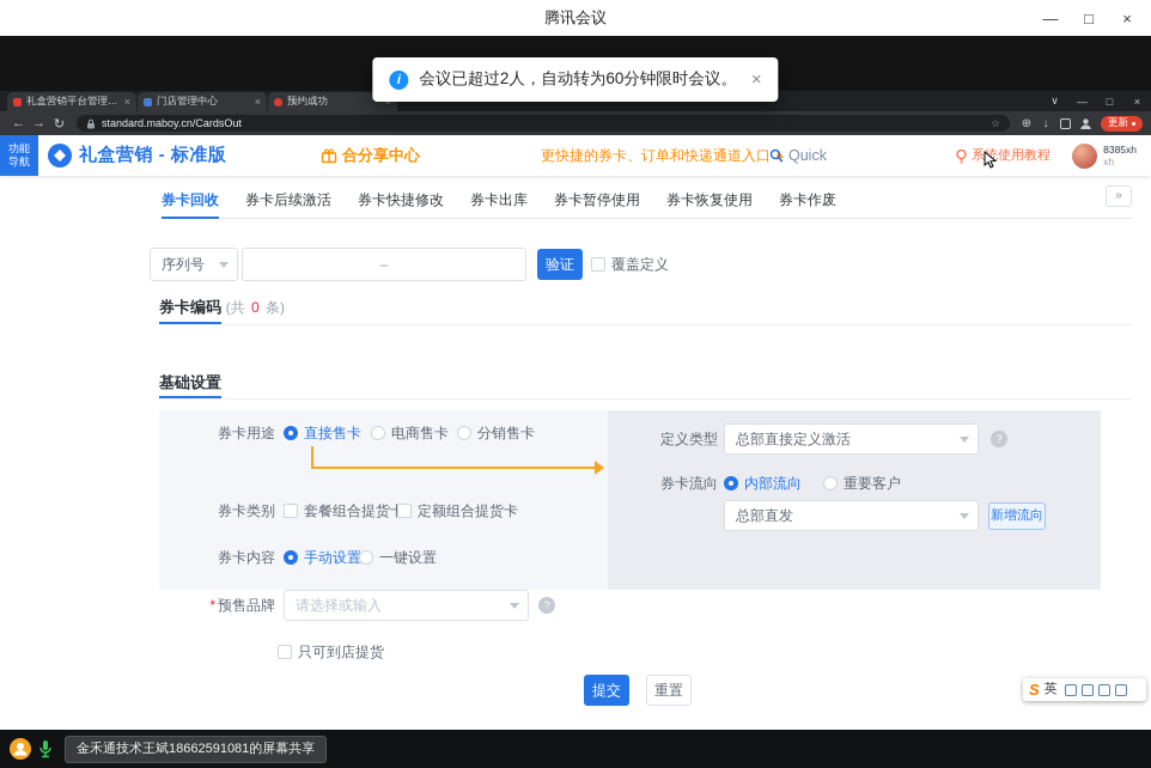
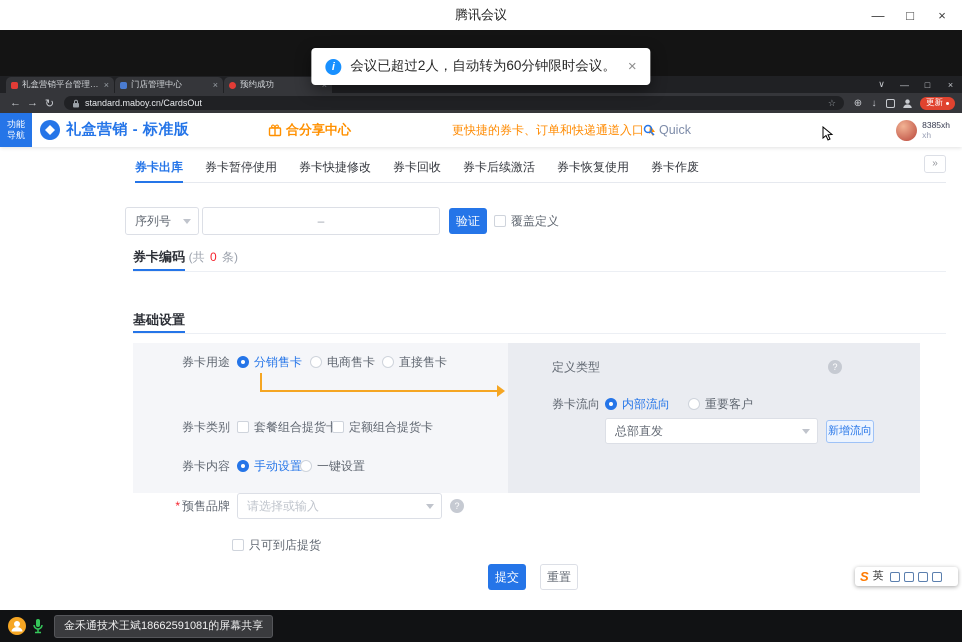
  腾讯会议
  —
  □
  ×
  礼盒营销平台管理中
  ×
  门店管理中心
  ×
  预约成功
  ×
  ∨
  —
  □
  ×
  ←
  →
  ↻
  standard.maboy.cn/CardsOut
  ☆
  ⊕
  ↓
  更新
  功能
  导航
  礼盒营销 - 标准版
  合分享中心
  更快捷的券卡、订单和快递通道入口
  Quick
- 系统使用教程
  8385xh
  xh
- 券卡回收
+ 券卡出库
- 券卡后续激活
+ 券卡暂停使用
  券卡快捷修改
- 券卡出库
+ 券卡回收
- 券卡暂停使用
+ 券卡后续激活
  券卡恢复使用
  券卡作废
  »
  序列号
  –
  验证
  覆盖定义
  券卡编码 (共 0 条)
  基础设置
  券卡用途
- 直接售卡
+ 分销售卡
  电商售卡
- 分销售卡
+ 直接售卡
  券卡类别
  套餐组合提货
  定额组合提货卡
  券卡内容
  手动设置
  一键设置
  * 预售品牌
  请选择或输入
  ?
  只可到店提货
  定义类型
- 总部直接定义激活
  ?
  券卡流向
  内部流向
  重要客户
  总部直发
  新增流向
  提交
  重置
  i
  会议已超过2人，自动转为60分钟限时会议。
  ×
  S
  英
  金禾通技术王斌18662591081的屏幕共享
